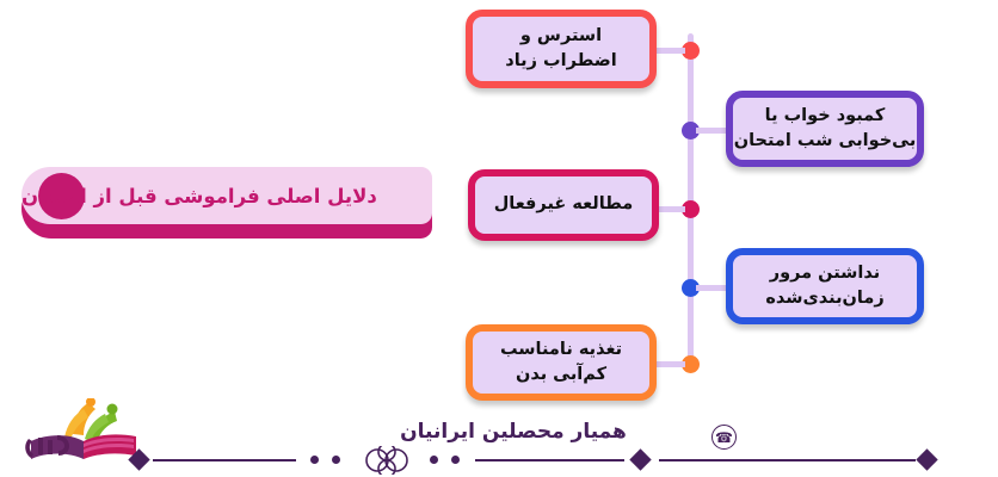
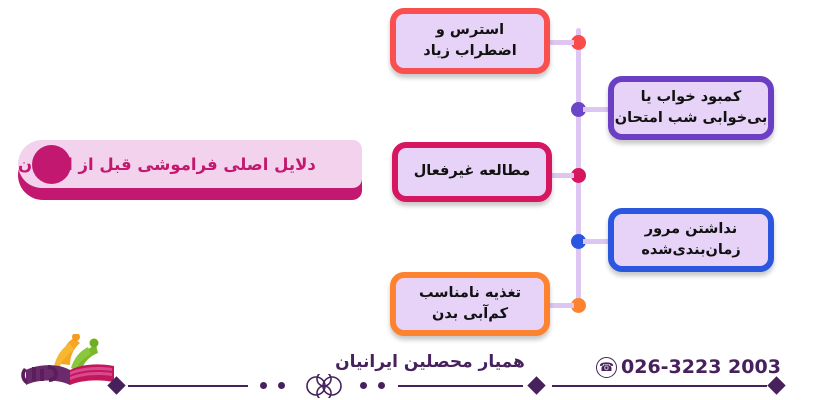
  دلایل اصلی فراموشی قبل از اان
  استرس و
  اضطراب زیاد
  کمبود خواب یا
  بی‌خوابی شب امتحان
  مطالعه غیرفعال
  نداشتن مرور
  زمان‌بندی‌شده
  تغذیه نامناسب
  کم‌آبی بدن
  همیار محصلین ایرانیان
  ☎
+ 026-3223 2003
